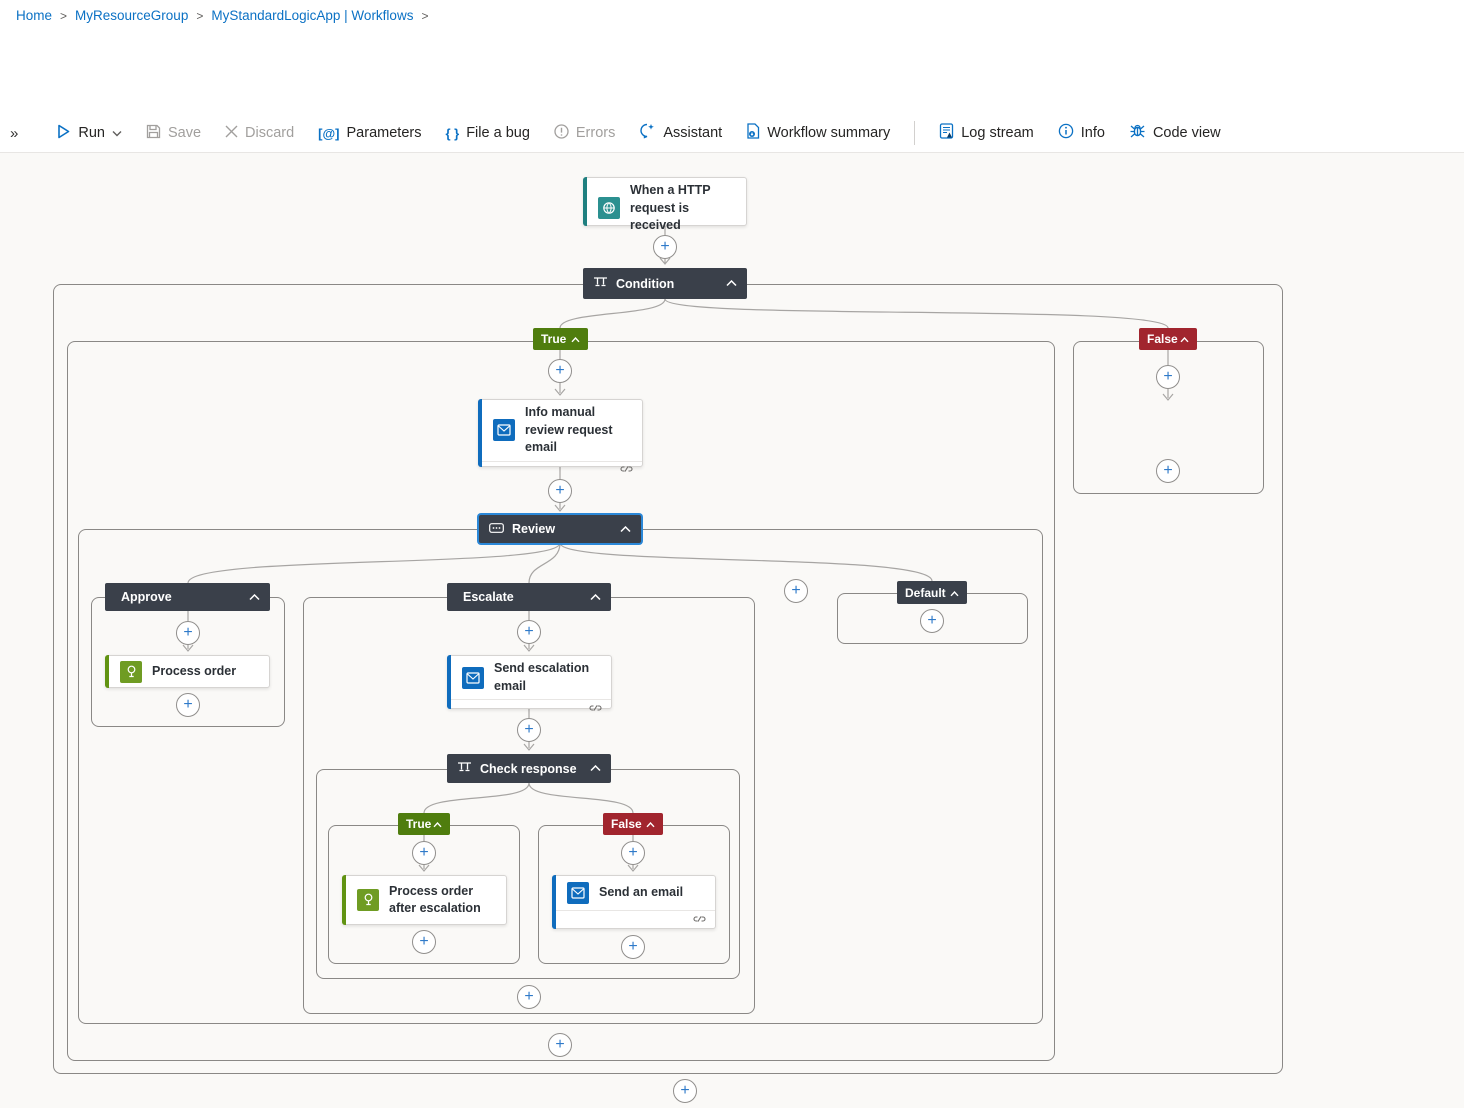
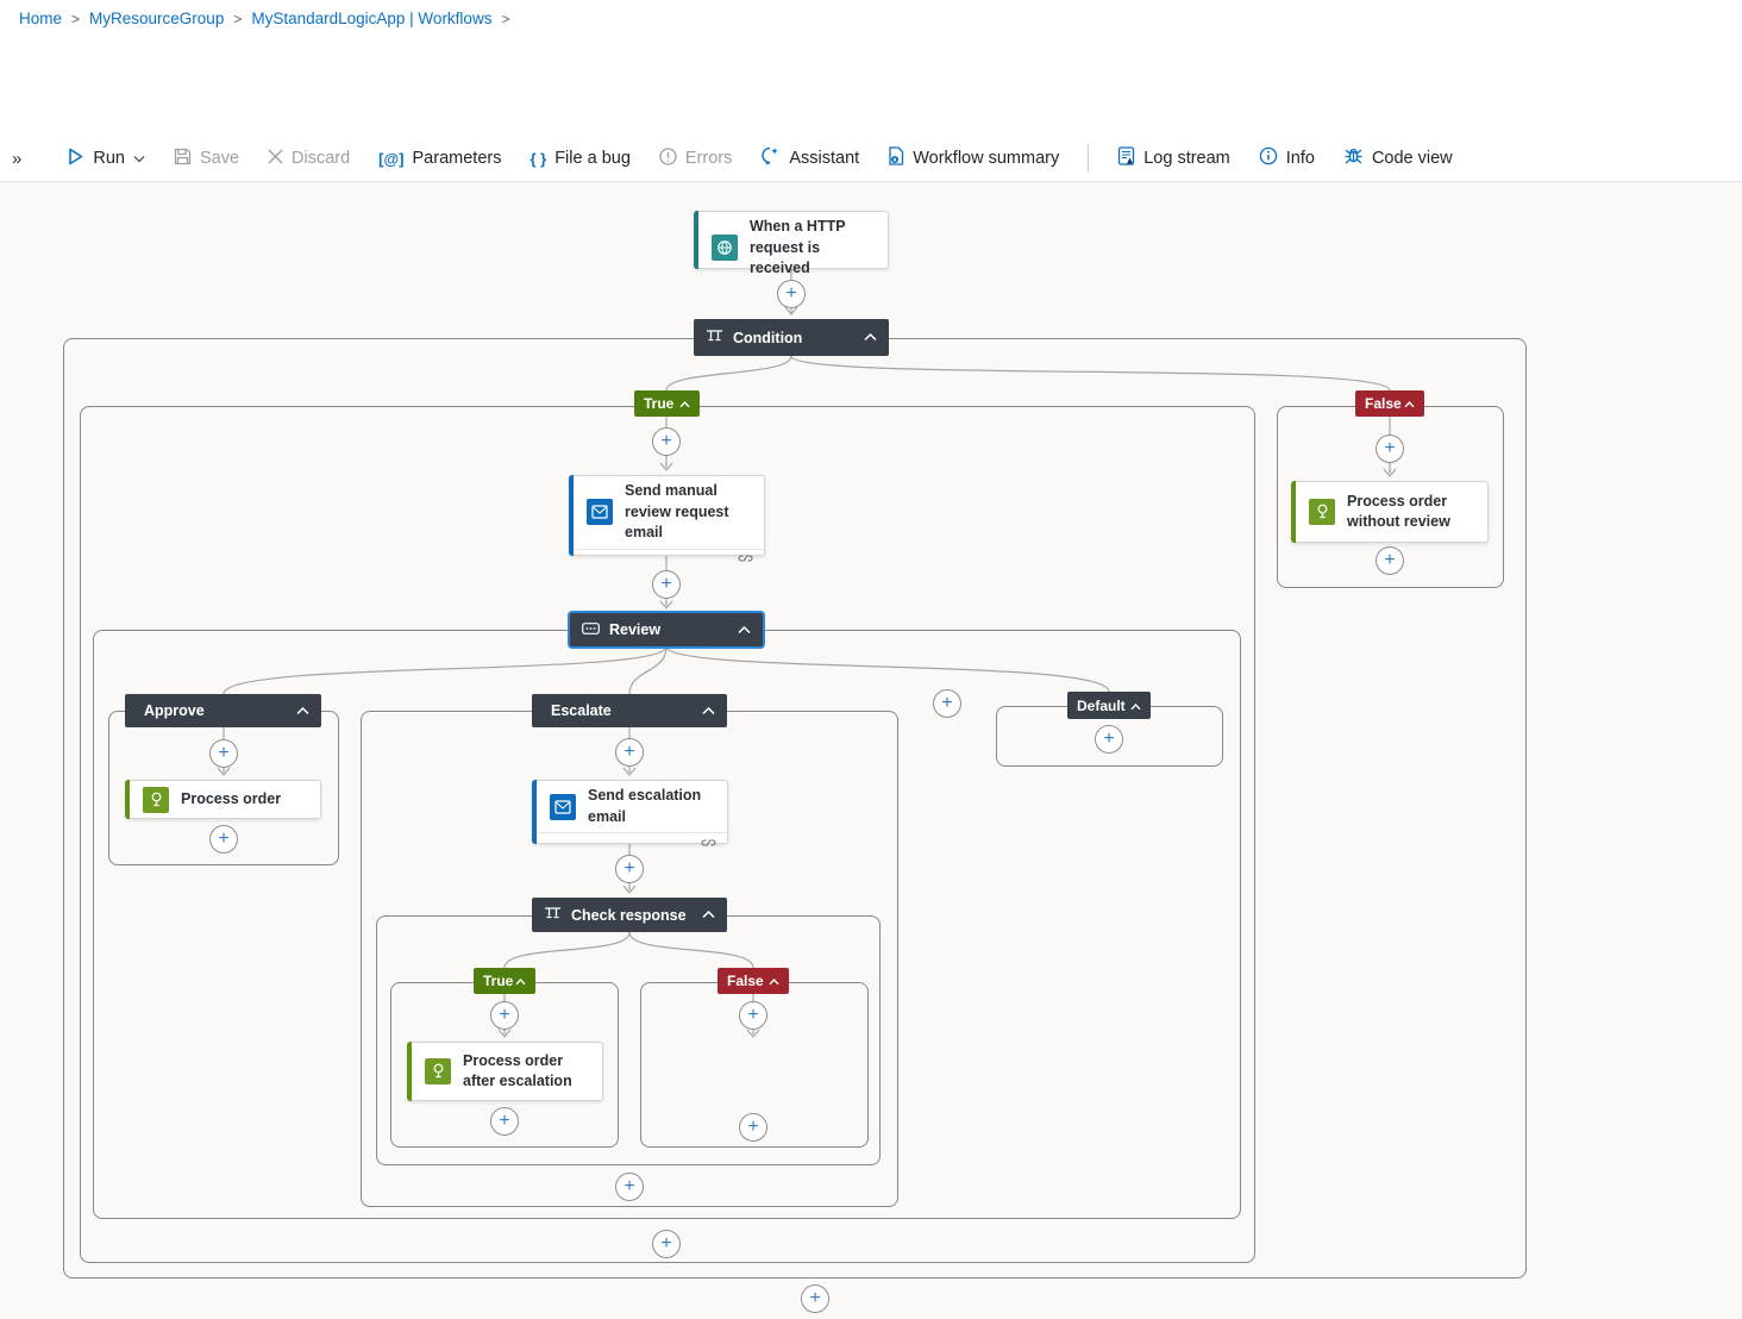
  Home
  >
  MyResourceGroup
  >
  MyStandardLogicApp | Workflows
  >
  »
  Run
  Save
  Discard
  [@]
  Parameters
  { }
  File a bug
  Errors
  Assistant
  Workflow summary
  Log stream
  Info
  Code view
  When a HTTP request is received
  Condition
  True
  False
- Info manual review request email
+ Send manual review request email
  Review
  Approve
  Process order
  Escalate
  Send escalation email
  Check response
  True
  False
  Process order after escalation
- Send an email
  Default
+ Process order without review
  +
  +
  +
  +
  +
  +
  +
  +
  +
  +
  +
  +
  +
  +
  +
  +
  +
  +
